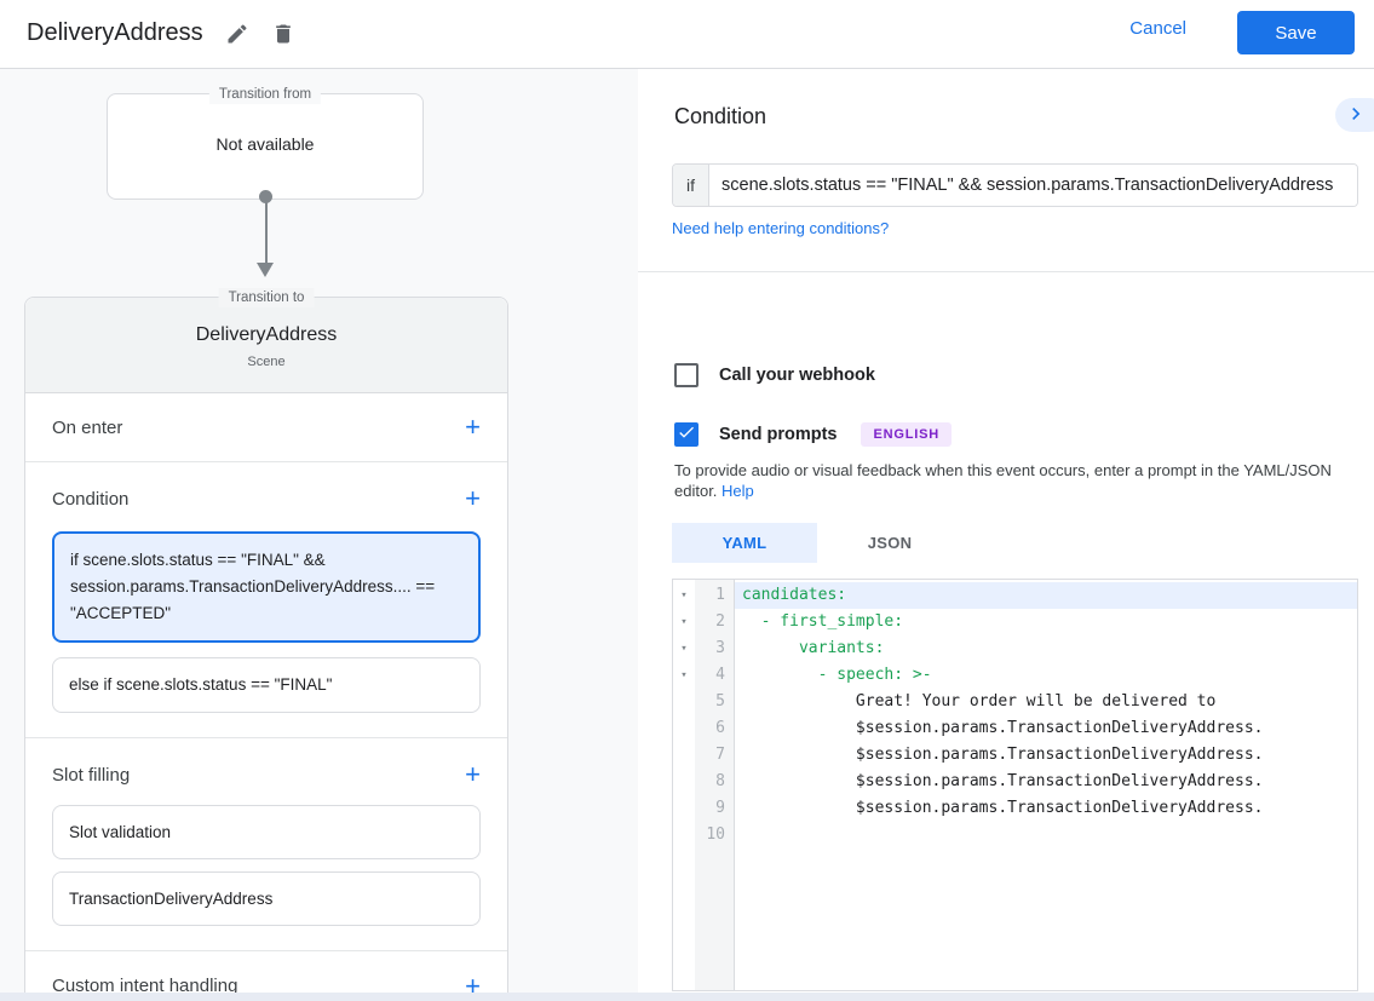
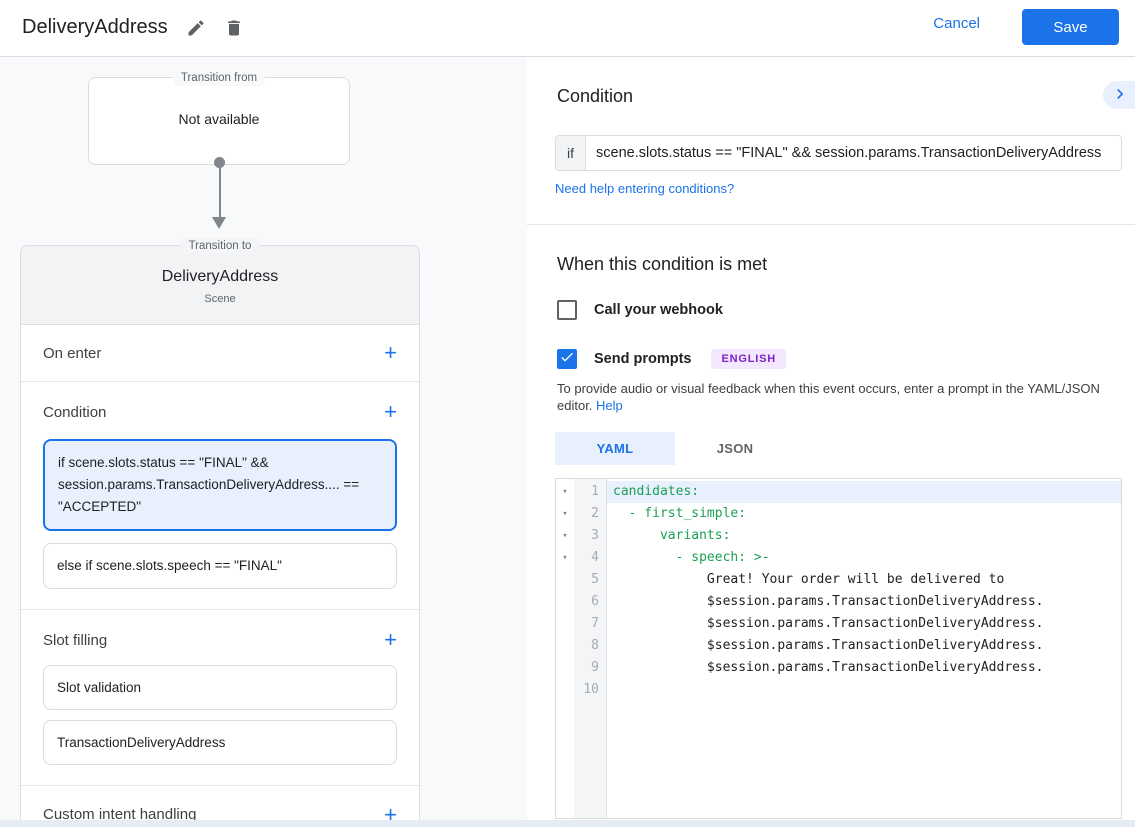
  DeliveryAddress
  Cancel
  Save
  Transition from
  Not available
  Transition to
  DeliveryAddress
  Scene
  On enter
  +
  Condition
  +
  if scene.slots.status == "FINAL" && session.params.TransactionDeliveryAddress.... == "ACCEPTED"
- else if scene.slots.status == "FINAL"
+ else if scene.slots.speech == "FINAL"
  Slot filling
  +
  Slot validation
  TransactionDeliveryAddress
  Custom intent handling
  +
  Condition
  if
  scene.slots.status == "FINAL" && session.params.TransactionDeliveryAddress
  Need help entering conditions?
+ When this condition is met
  Call your webhook
  Send prompts
  ENGLISH
  To provide audio or visual feedback when this event occurs, enter a prompt in the YAML/JSON editor. Help
  YAML
  JSON
  ▾
  ▾
  ▾
  ▾
  1
  2
  3
  4
  5
  6
  7
  8
  9
  10
  candidates:
  - first_simple:
  variants:
  - speech: >-
  Great! Your order will be delivered to
  $session.params.TransactionDeliveryAddress.
  $session.params.TransactionDeliveryAddress.
  $session.params.TransactionDeliveryAddress.
  $session.params.TransactionDeliveryAddress.
